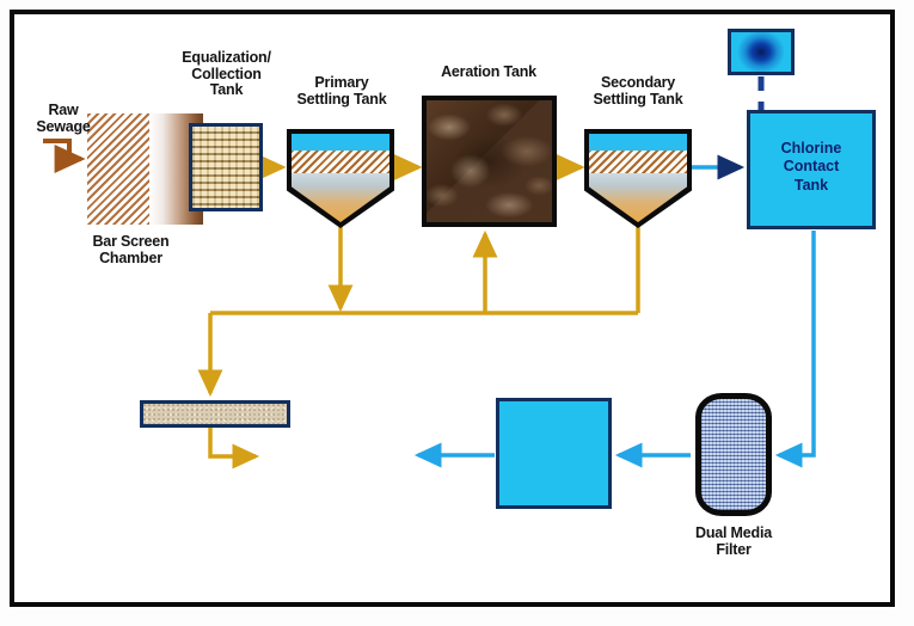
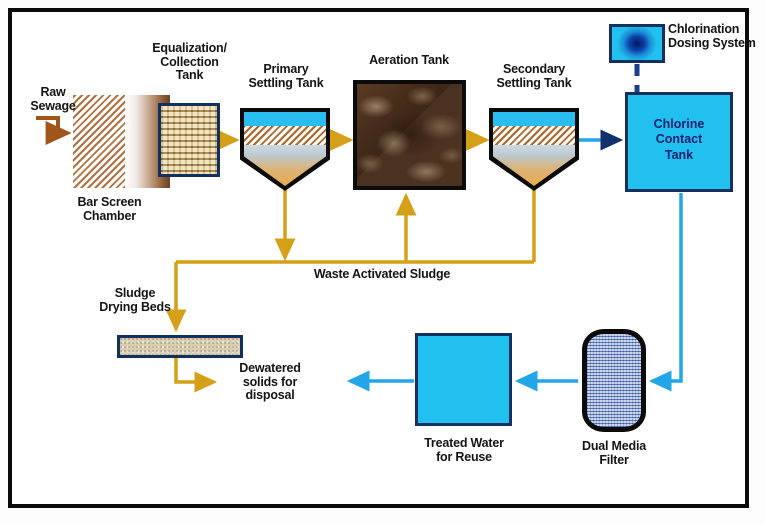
  Chlorine
  Contact
  Tank
  Raw
  Sewage
  Bar Screen
  Chamber
  Equalization/
  Collection
  Tank
  Primary
  Settling Tank
  Aeration Tank
  Secondary
  Settling Tank
+ Chlorination
+ Dosing System
+ Waste Activated Sludge
+ Sludge
+ Drying Beds
+ Dewatered
+ solids for
+ disposal
+ Treated Water
+ for Reuse
  Dual Media
  Filter
